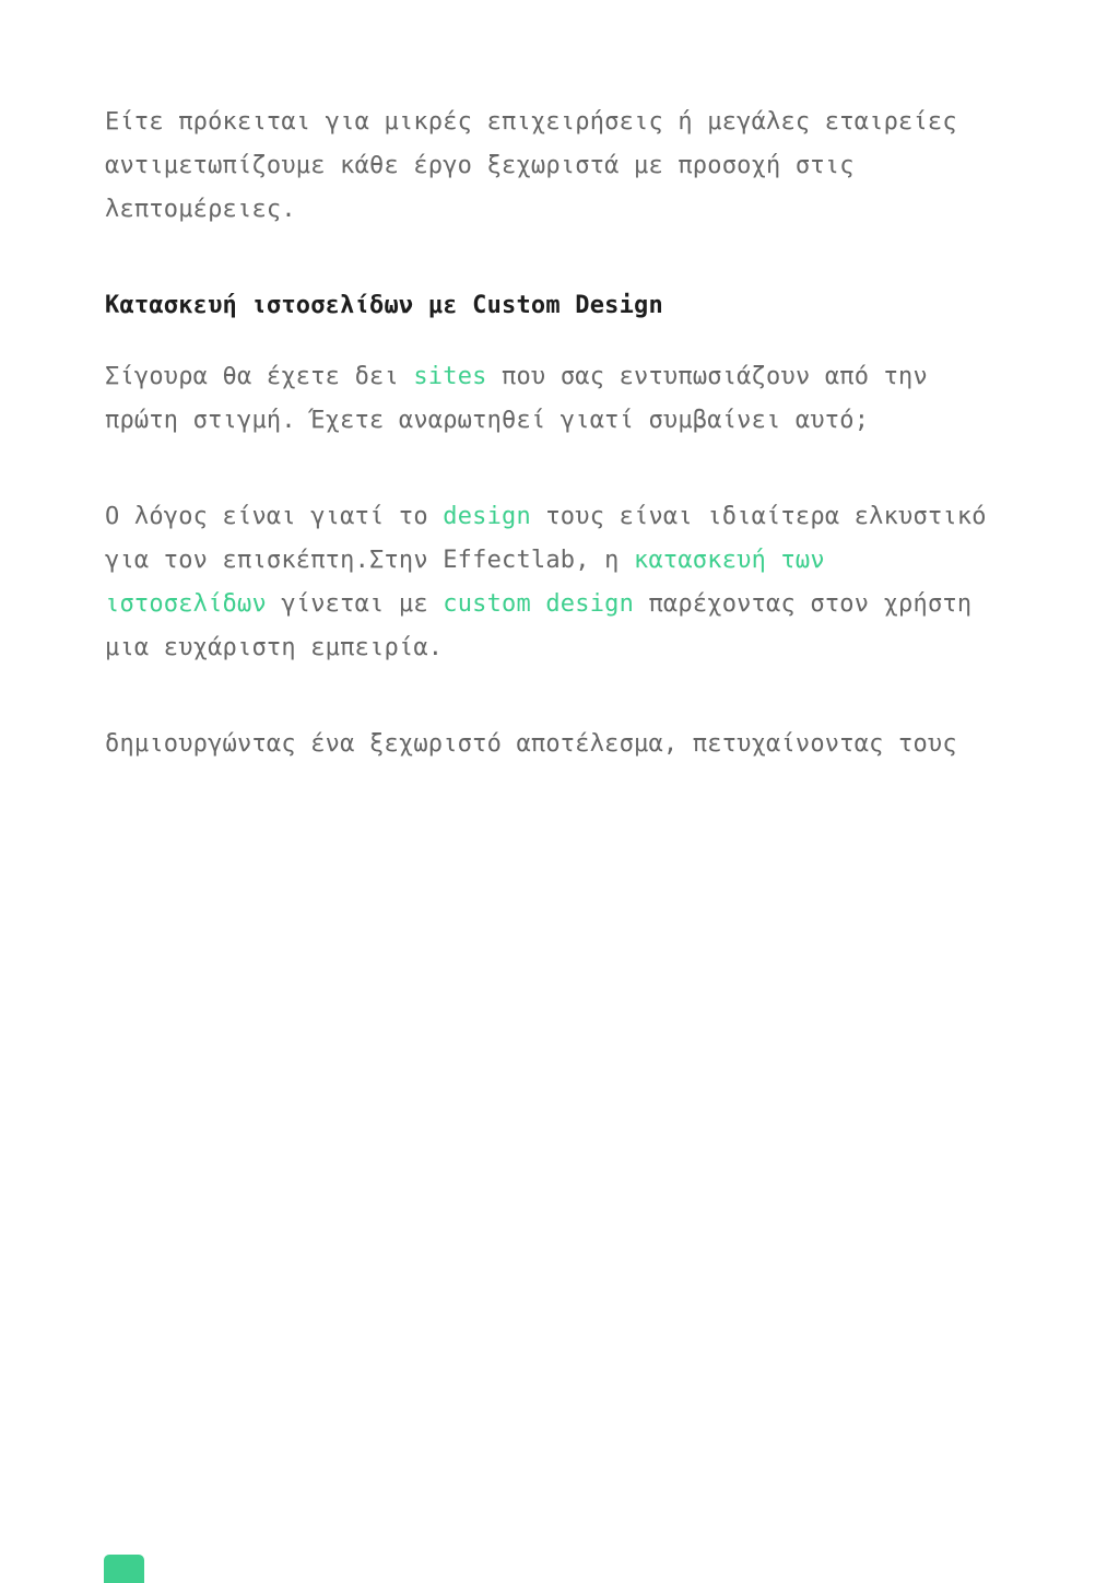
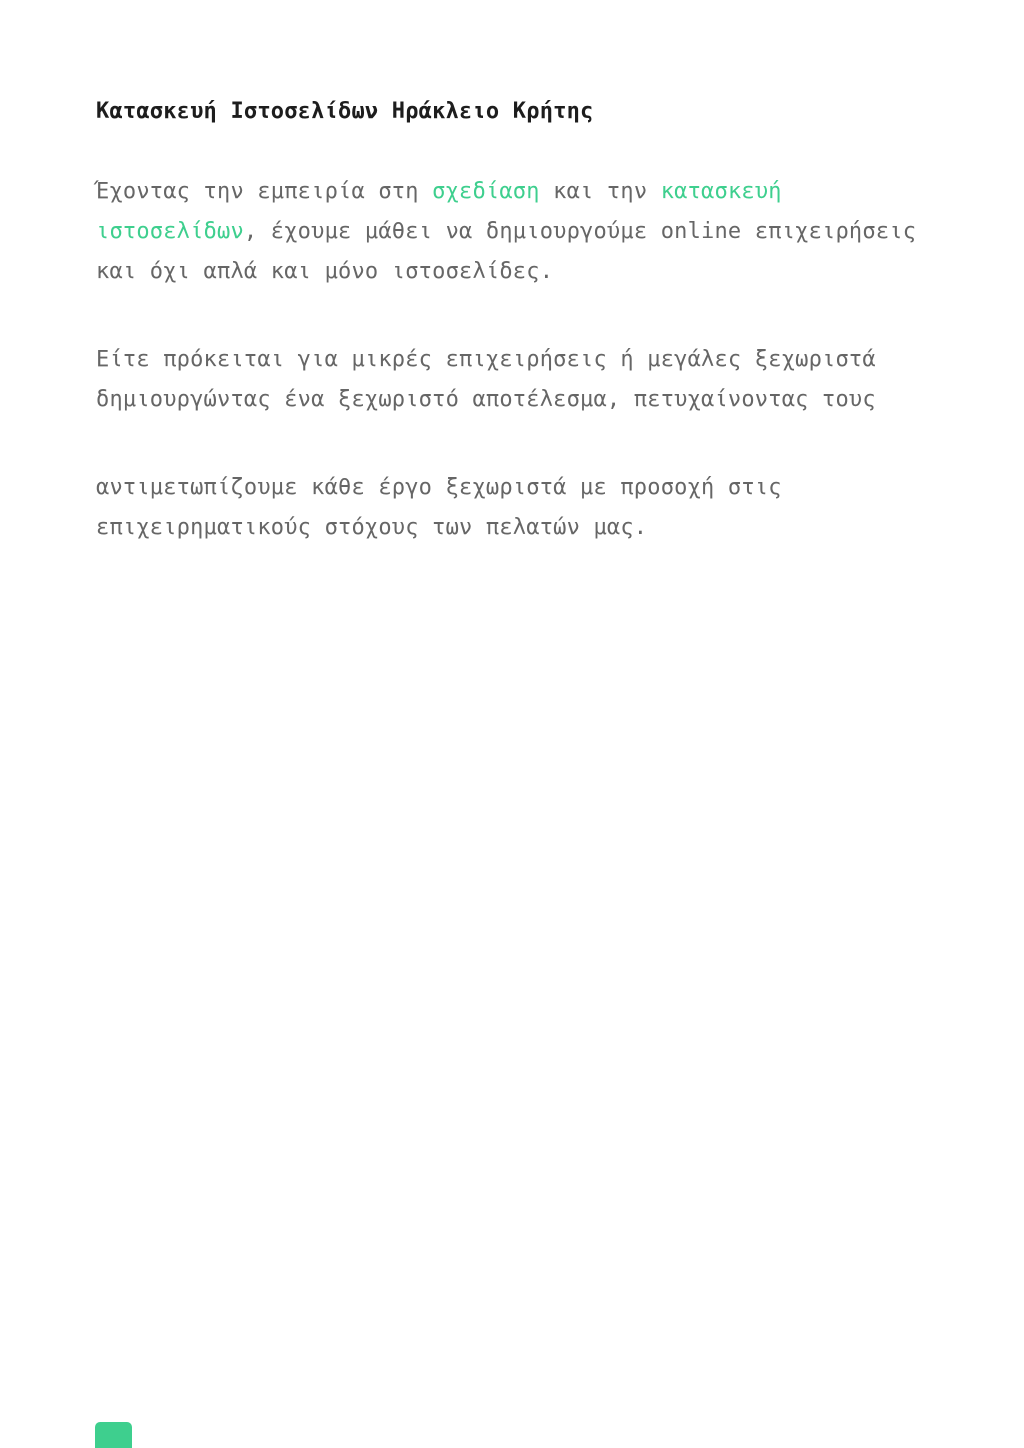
+ Κατασκευή Ιστοσελίδων Ηράκλειο Κρήτης
+ Έχοντας την εμπειρία στη σχεδίαση και την κατασκευή
+ ιστοσελίδων, έχουμε μάθει να δημιουργούμε online επιχειρήσεις
+ και όχι απλά και μόνο ιστοσελίδες.
- Είτε πρόκειται για μικρές επιχειρήσεις ή μεγάλες εταιρείες
+ Είτε πρόκειται για μικρές επιχειρήσεις ή μεγάλες ξεχωριστά
- αντιμετωπίζουμε κάθε έργο ξεχωριστά με προσοχή στις
+ δημιουργώντας ένα ξεχωριστό αποτέλεσμα, πετυχαίνοντας τους
- λεπτομέρειες.
- Κατασκευή ιστοσελίδων με Custom Design
- Σίγουρα θα έχετε δει sites που σας εντυπωσιάζουν από την
- πρώτη στιγμή. Έχετε αναρωτηθεί γιατί συμβαίνει αυτό;
- Ο λόγος είναι γιατί το design τους είναι ιδιαίτερα ελκυστικό
- για τον επισκέπτη.Στην Effectlab, η κατασκευή των
- ιστοσελίδων γίνεται με custom design παρέχοντας στον χρήστη
- μια ευχάριστη εμπειρία.
- δημιουργώντας ένα ξεχωριστό αποτέλεσμα, πετυχαίνοντας τους
+ αντιμετωπίζουμε κάθε έργο ξεχωριστά με προσοχή στις
+ επιχειρηματικούς στόχους των πελατών μας.
